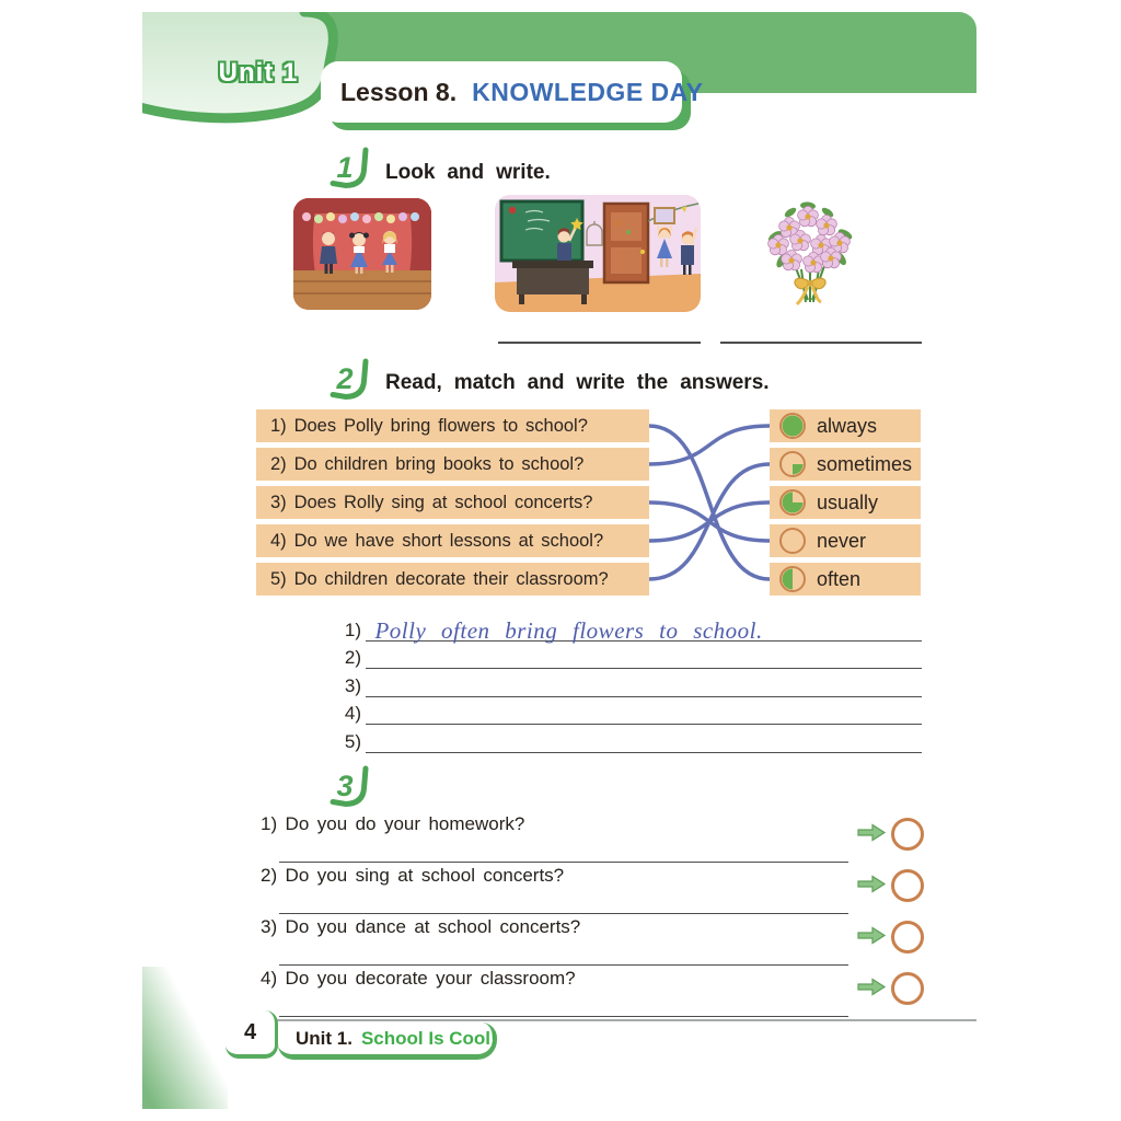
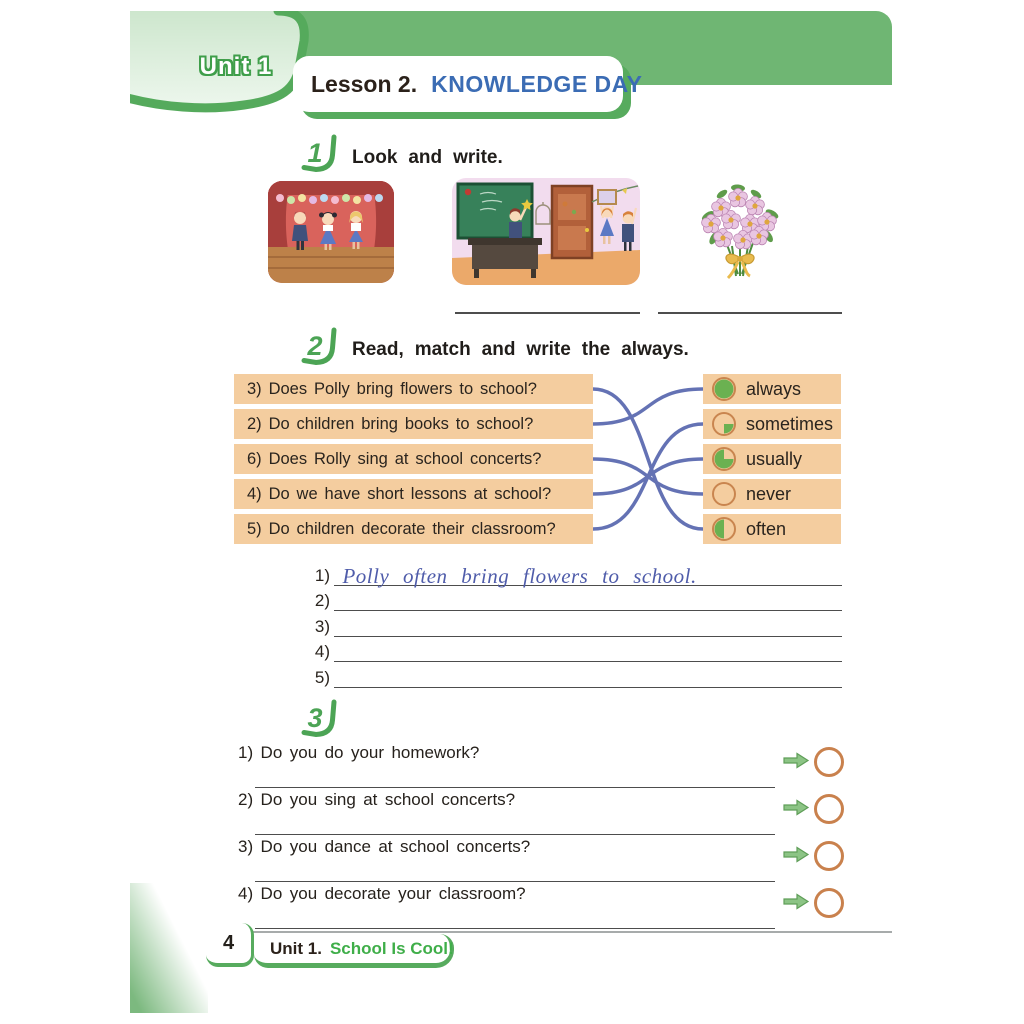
  Unit 1
- Lesson 8.
+ Lesson 2.
  KNOWLEDGE DAY
  1
  Look and write.
  2
- Read, match and write the answers.
+ Read, match and write the always.
- 1) Does Polly bring flowers to school?
+ 3) Does Polly bring flowers to school?
  2) Do children bring books to school?
- 3) Does Rolly sing at school concerts?
+ 6) Does Rolly sing at school concerts?
  4) Do we have short lessons at school?
  5) Do children decorate their classroom?
  always
  sometimes
  usually
  never
  often
  1) Polly often bring flowers to school.
  2)
  3)
  4)
  5)
  3
  1) Do you do your homework?
  2) Do you sing at school concerts?
  3) Do you dance at school concerts?
  4) Do you decorate your classroom?
  4
  Unit 1.
  School Is Cool!
